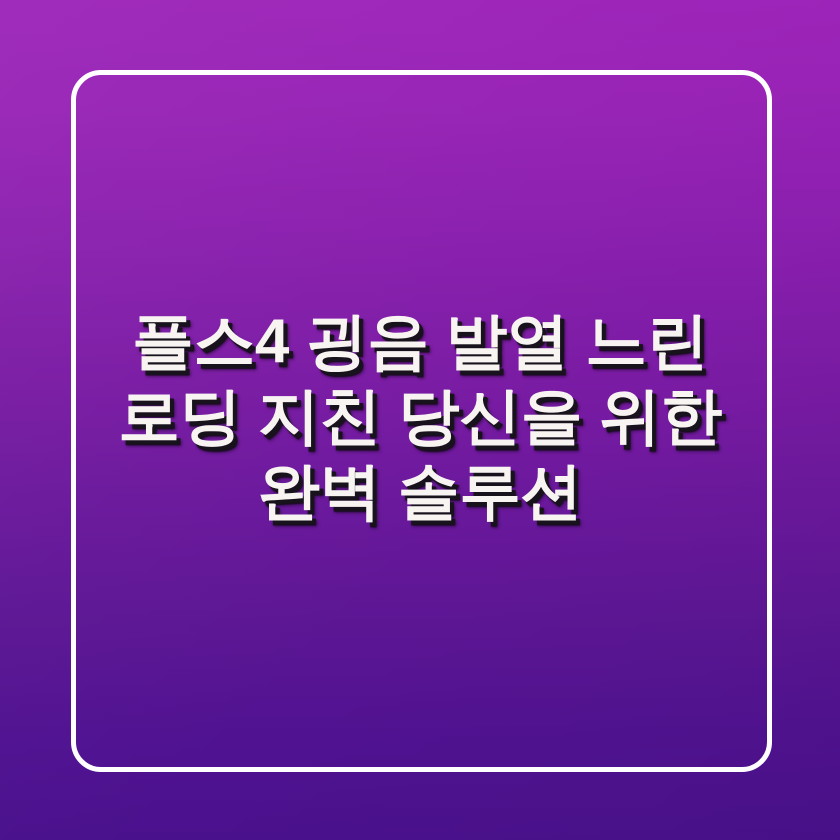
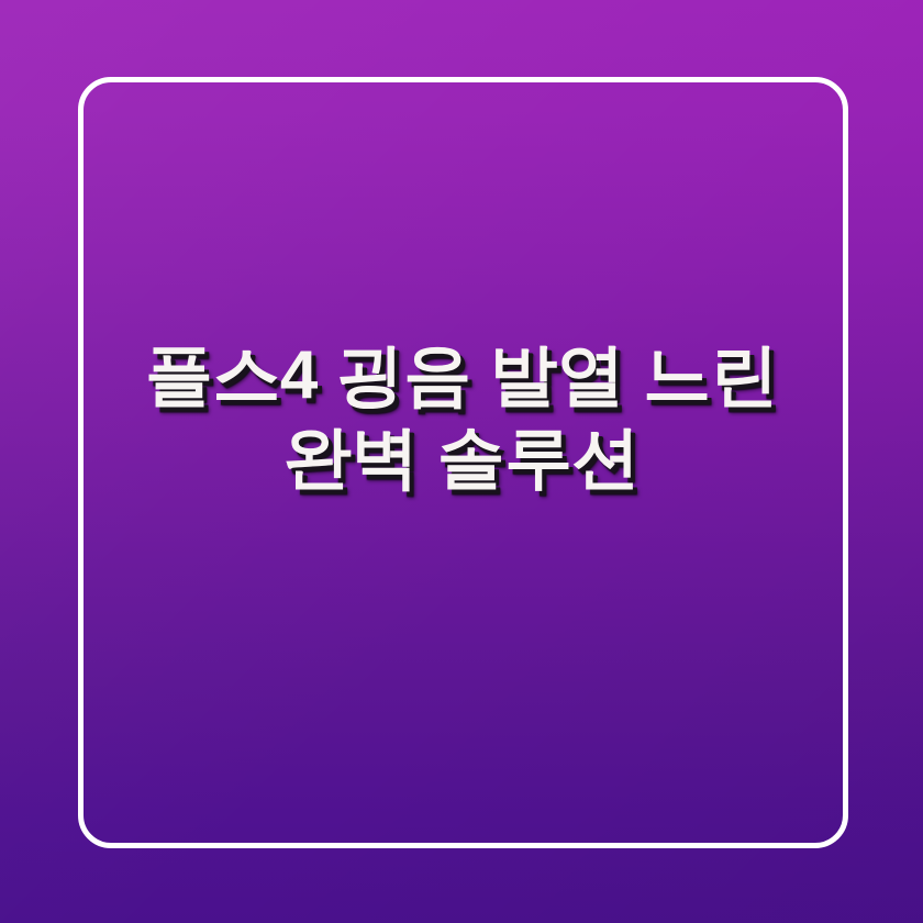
  플스4 굉음 발열 느린
- 로딩 지친 당신을 위한
  완벽 솔루션
